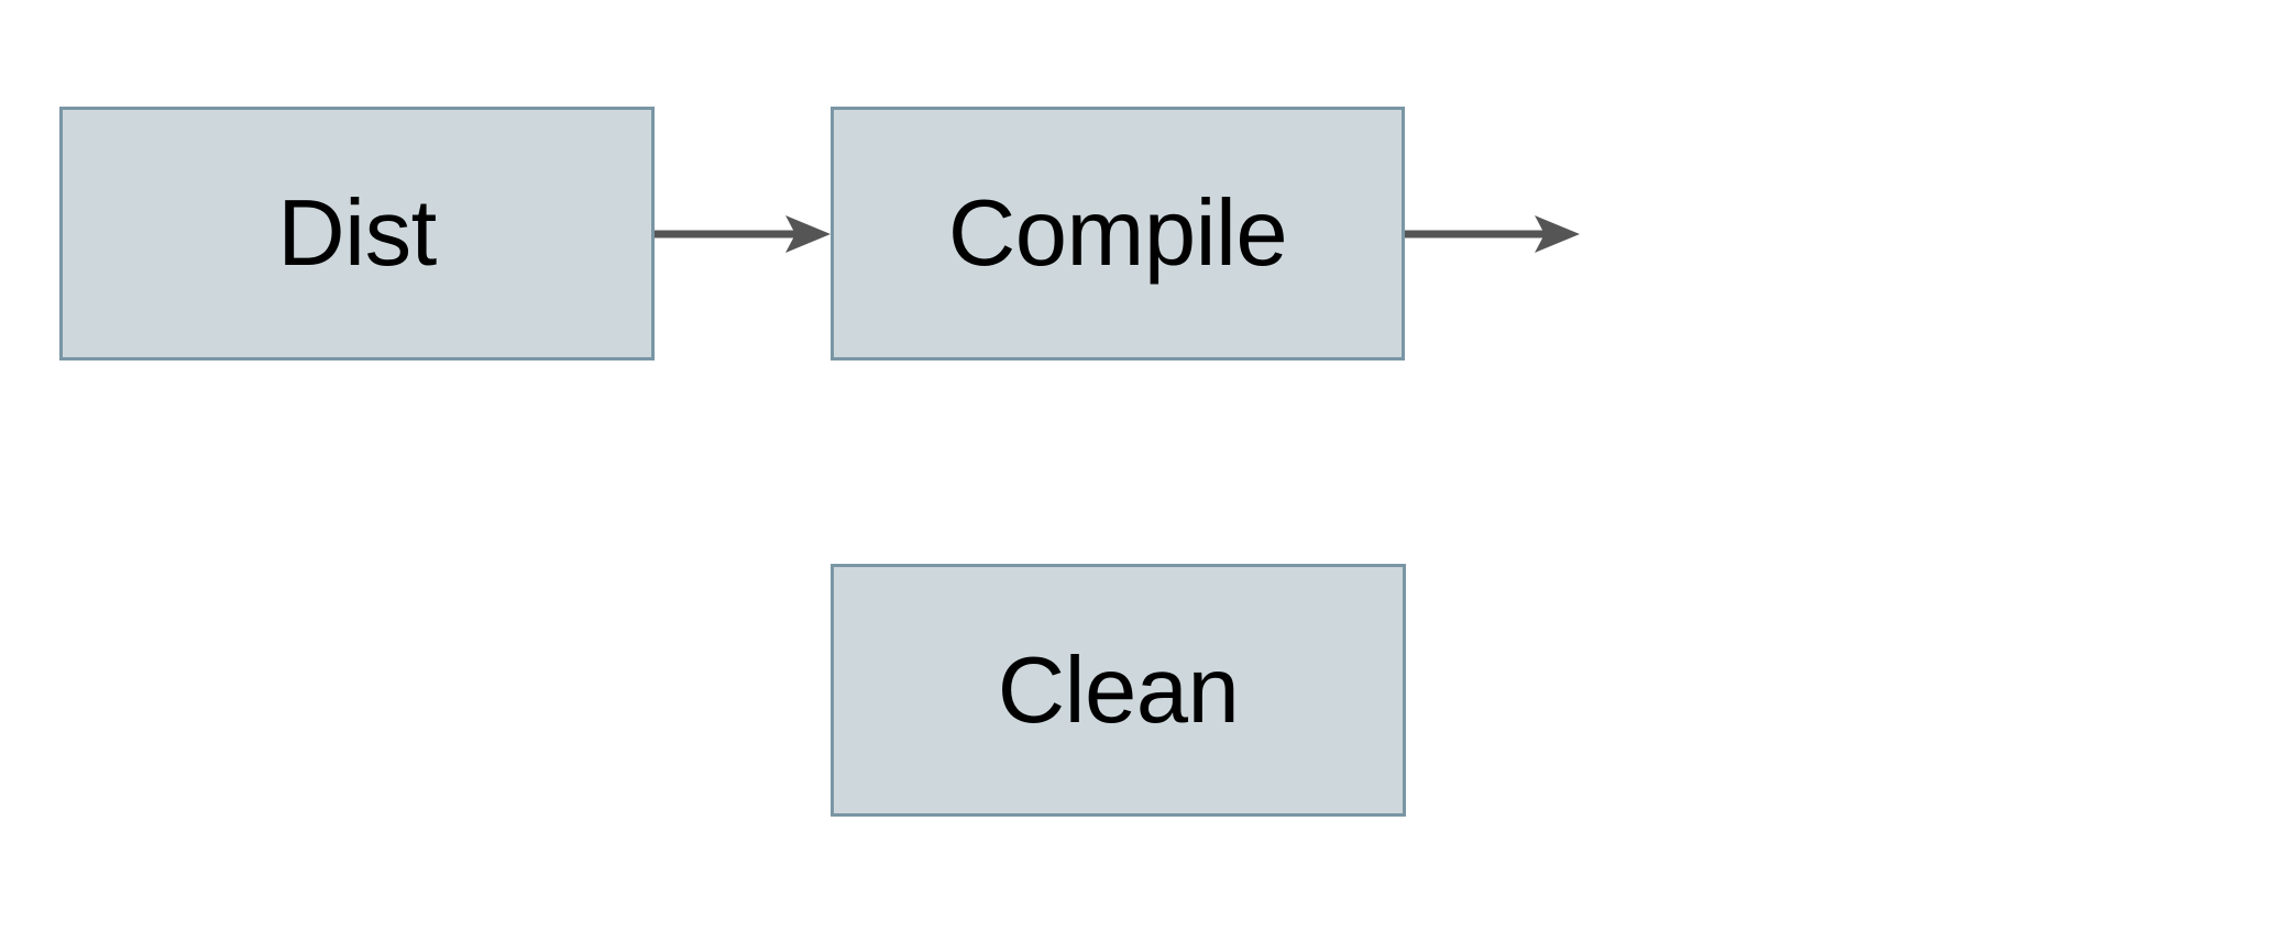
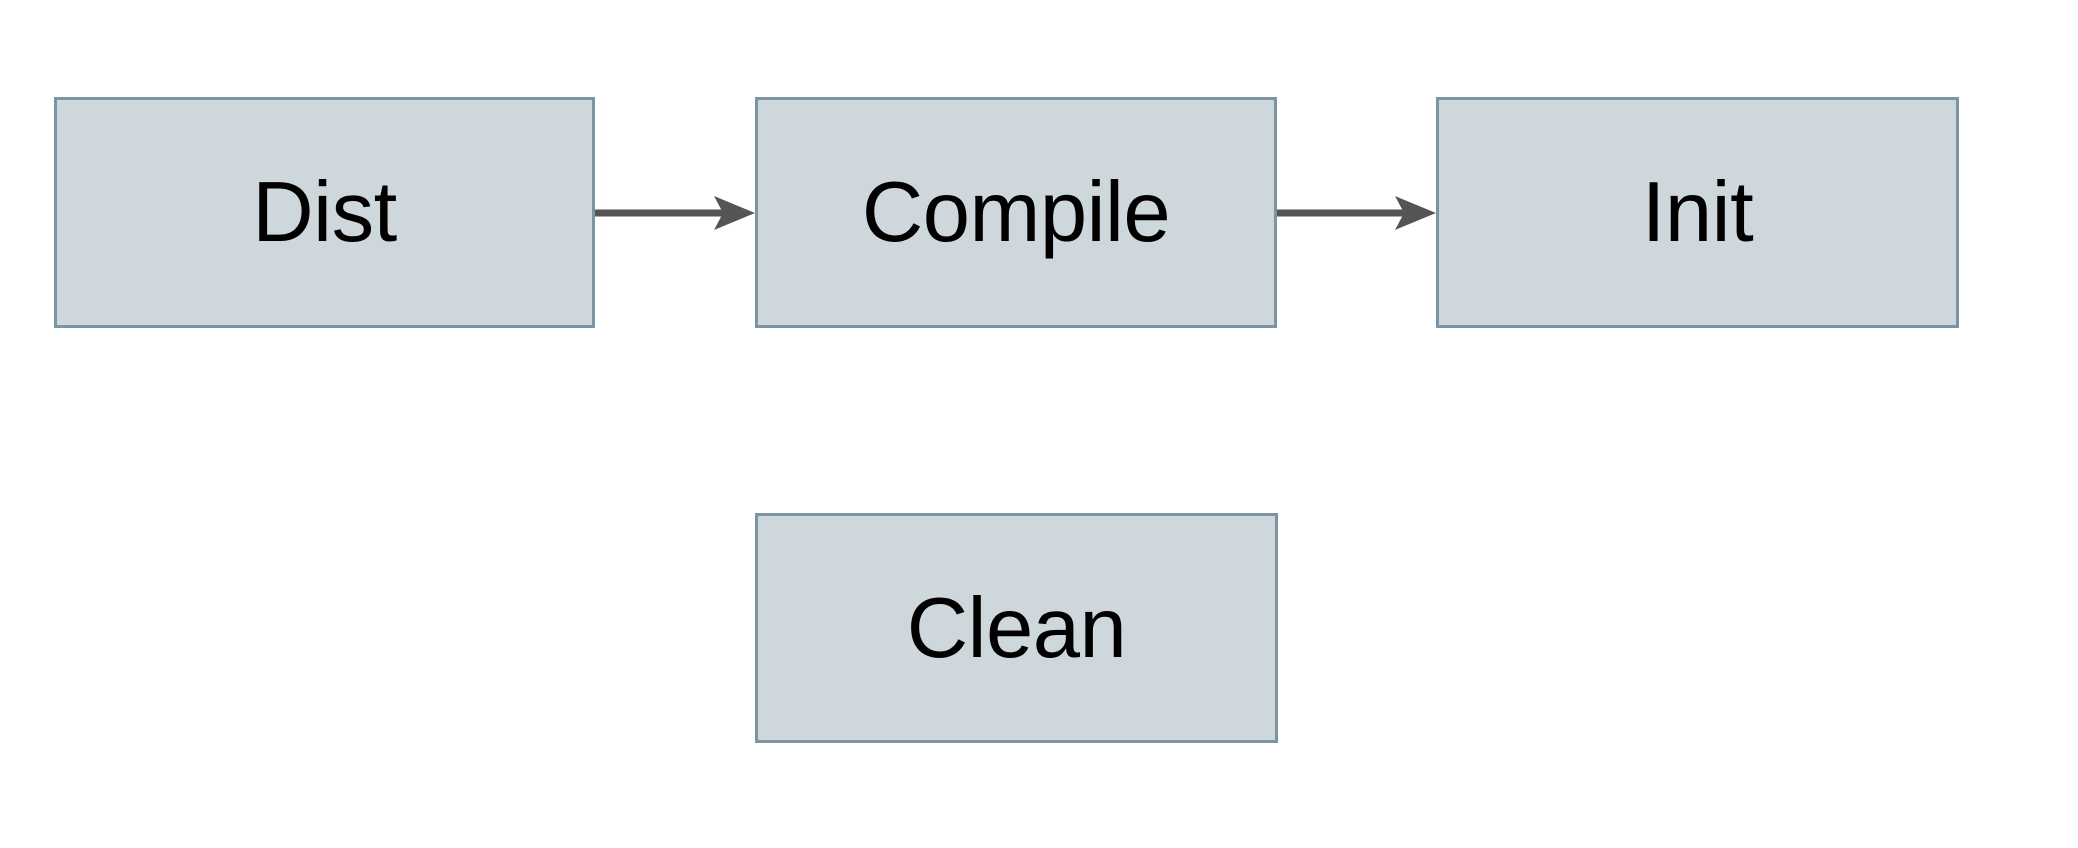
  Dist
  Compile
+ Init
  Clean
